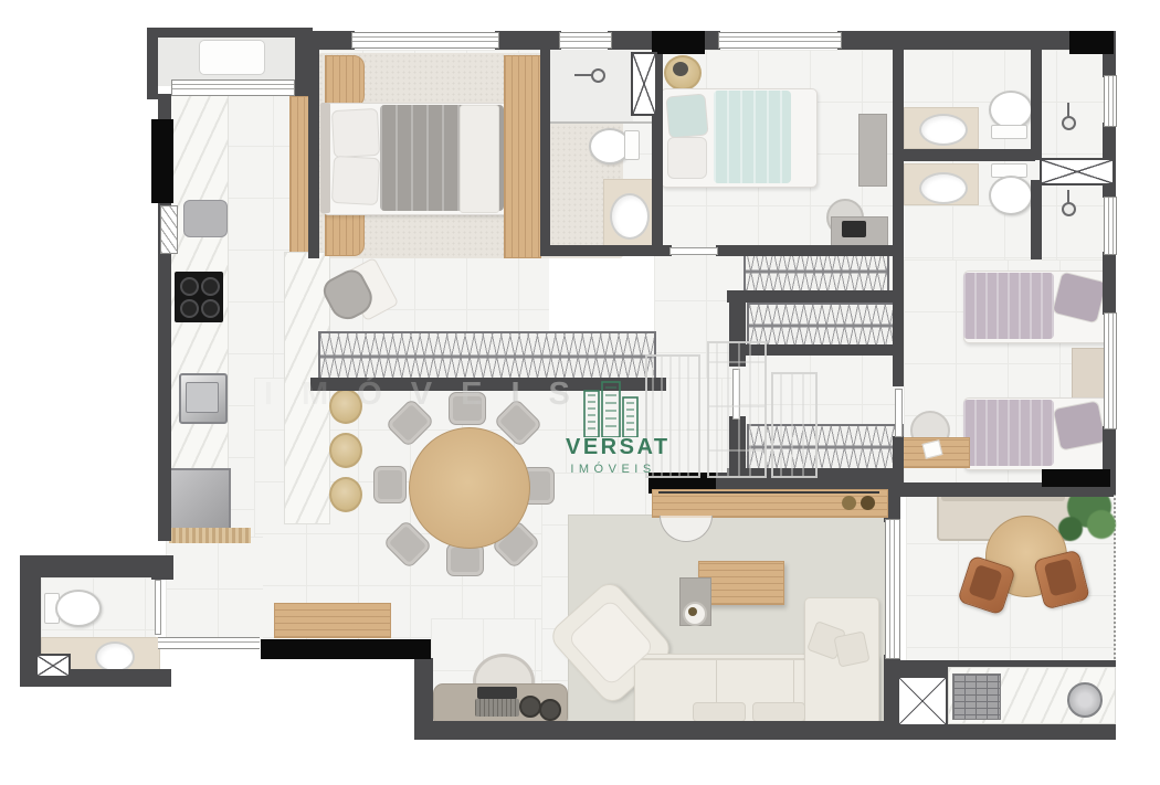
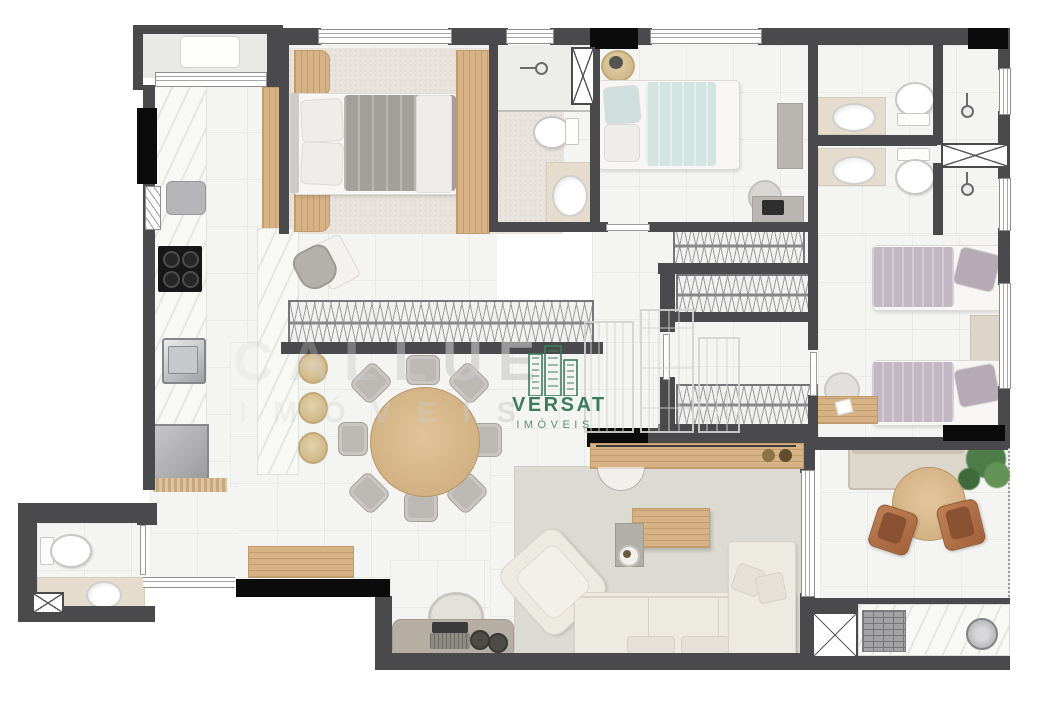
+ CALLUE
  IMÓVEIS
  VERSAT
  IMÓVEIS
